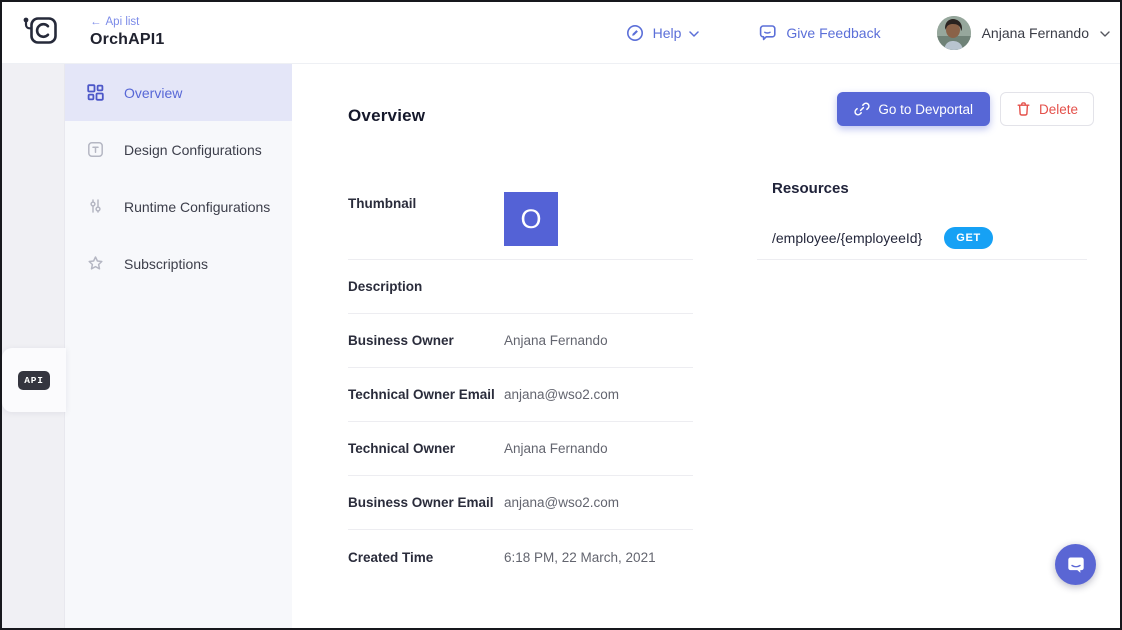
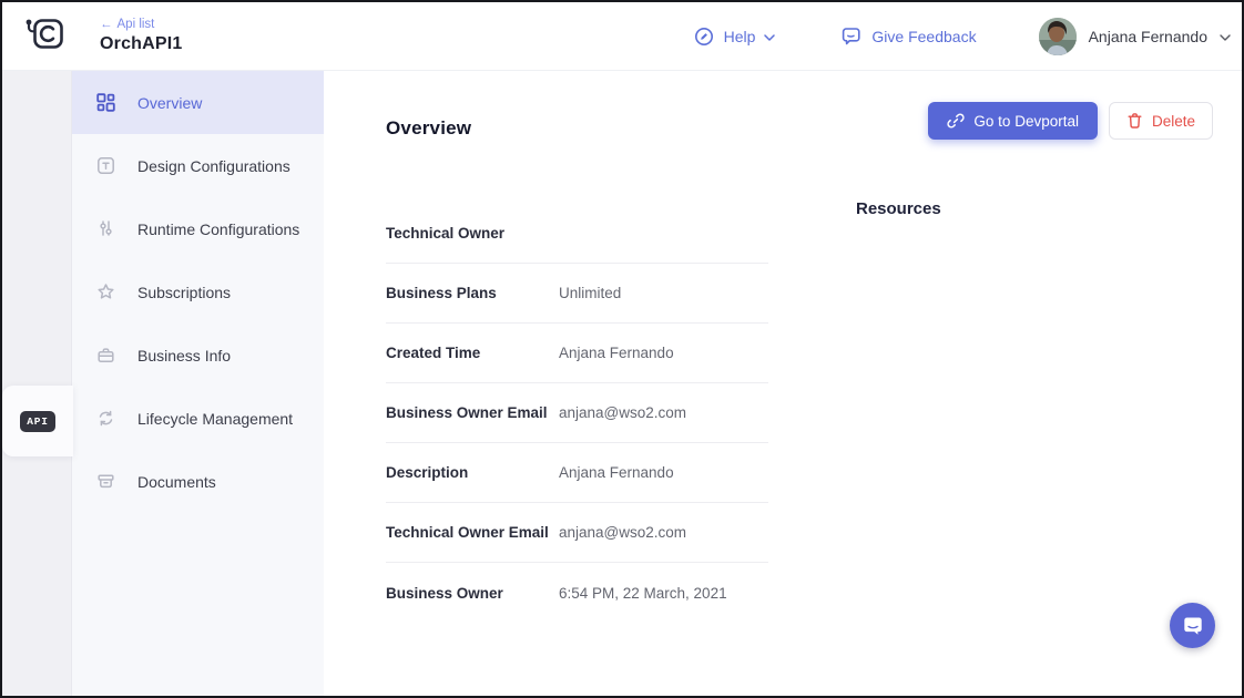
  ←
  Api list
  OrchAPI1
  Help
  Give Feedback
  Anjana Fernando
  API
  Overview
  Design Configurations
  Runtime Configurations
  Subscriptions
+ Business Info
+ Lifecycle Management
+ Documents
  Overview
  Go to Devportal
  Delete
- Thumbnail
- O
- Description
+ Technical Owner
+ Business Plans
+ Unlimited
- Business Owner
+ Created Time
  Anjana Fernando
- Technical Owner Email
+ Business Owner Email
  anjana@wso2.com
- Technical Owner
+ Description
  Anjana Fernando
- Business Owner Email
+ Technical Owner Email
  anjana@wso2.com
- Created Time
+ Business Owner
- 6:18 PM, 22 March, 2021
+ 6:54 PM, 22 March, 2021
  Resources
- /employee/{employeeId}
- GET
